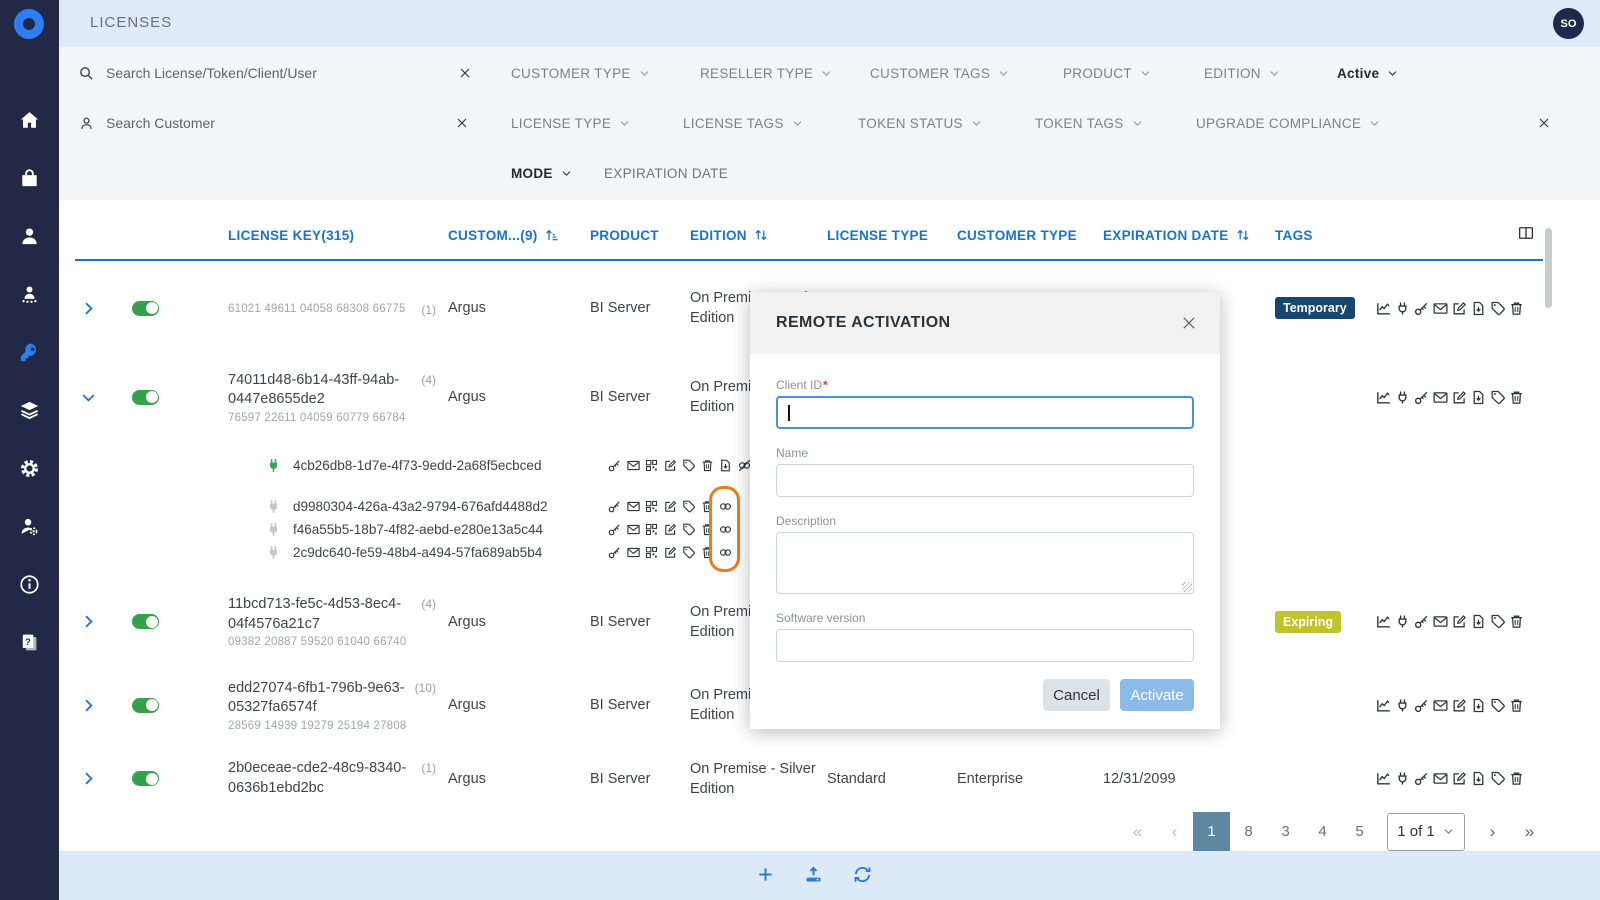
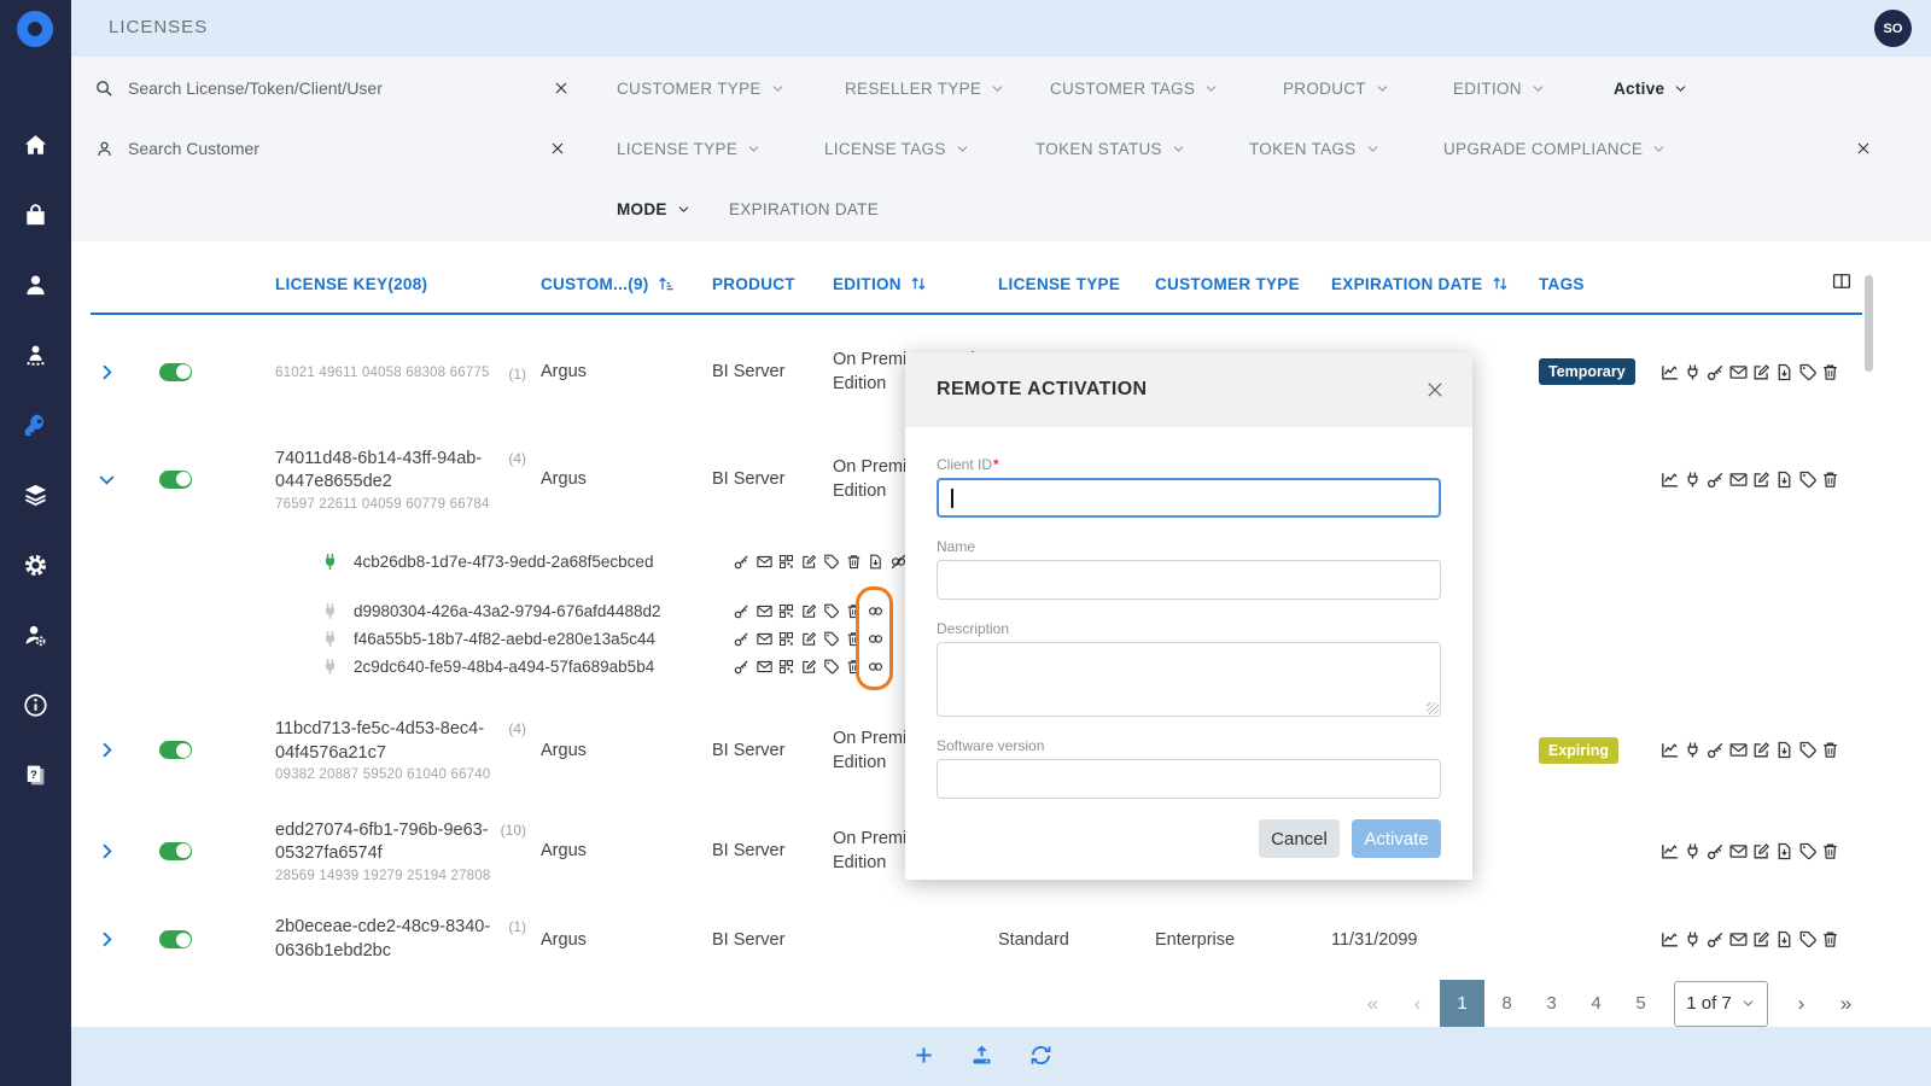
  ?
  LICENSES
  SO
  Search License/Token/Client/User
  CUSTOMER TYPE
  RESELLER TYPE
  CUSTOMER TAGS
  PRODUCT
  EDITION
  Active
  Search Customer
  LICENSE TYPE
  LICENSE TAGS
  TOKEN STATUS
  TOKEN TAGS
  UPGRADE COMPLIANCE
  MODE
  EXPIRATION DATE
- LICENSE KEY(315)
+ LICENSE KEY(208)
  CUSTOM...(9)
  PRODUCT
  EDITION
  LICENSE TYPE
  CUSTOMER TYPE
  EXPIRATION DATE
  TAGS
  (1)
  61021 49611 04058 68308 66775
  Argus
  BI Server
  Temporary
  74011d48-6b14-43ff-94ab-0447e8655de2
  (4)
  76597 22611 04059 60779 66784
  Argus
  BI Server
  4cb26db8-1d7e-4f73-9edd-2a68f5ecbced
  d9980304-426a-43a2-9794-676afd4488d2
  f46a55b5-18b7-4f82-aebd-e280e13a5c44
  2c9dc640-fe59-48b4-a494-57fa689ab5b4
  11bcd713-fe5c-4d53-8ec4-04f4576a21c7
  (4)
  09382 20887 59520 61040 66740
  Argus
  BI Server
  Expiring
  edd27074-6fb1-796b-9e63-05327fa6574f
  (10)
  28569 14939 19279 25194 27808
  Argus
  BI Server
  2b0eceae-cde2-48c9-8340-0636b1ebd2bc
  (1)
  Argus
  BI Server
- On Premise - Silver Edition
  Standard
  Enterprise
- 12/31/2099
+ 11/31/2099
  «
  ‹
  1
  8
  3
  4
  5
- 1 of 1
+ 1 of 7
  ›
  »
  REMOTE ACTIVATION
  Client ID*
  Name
  Description
  Software version
  Cancel
  Activate
